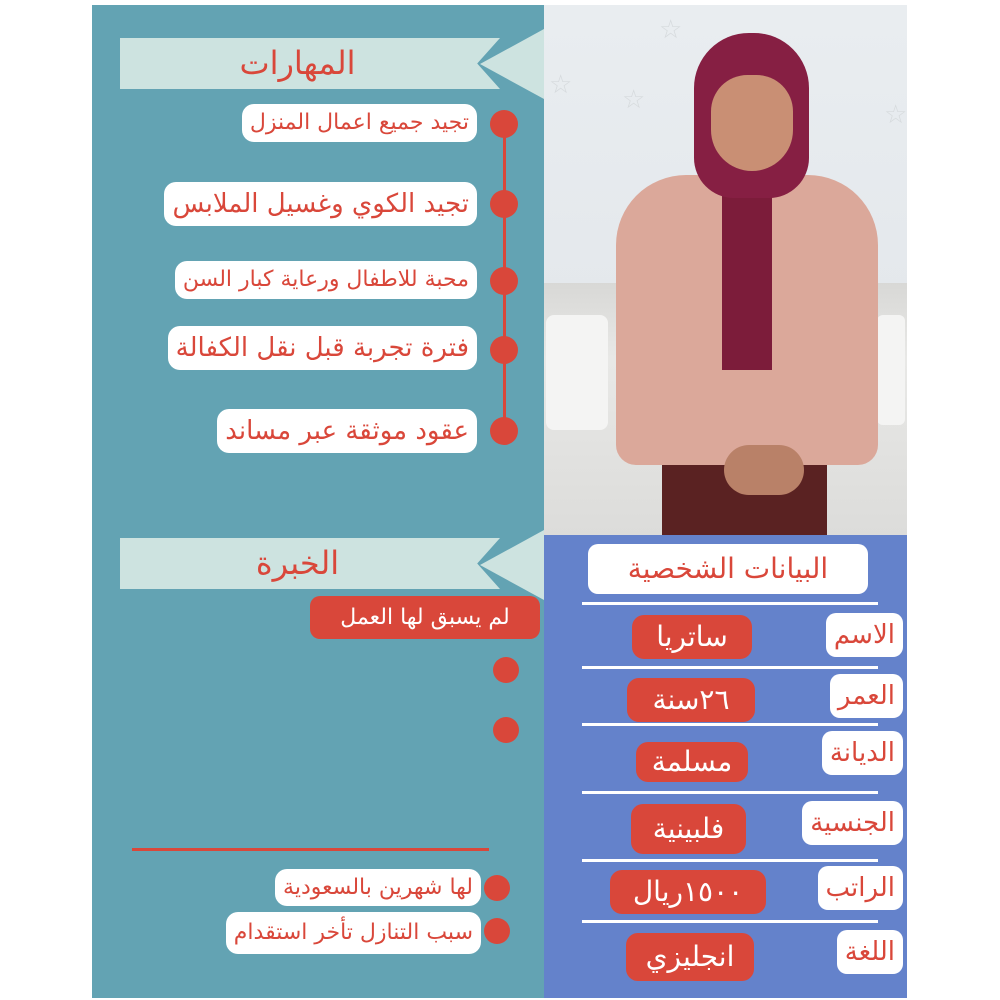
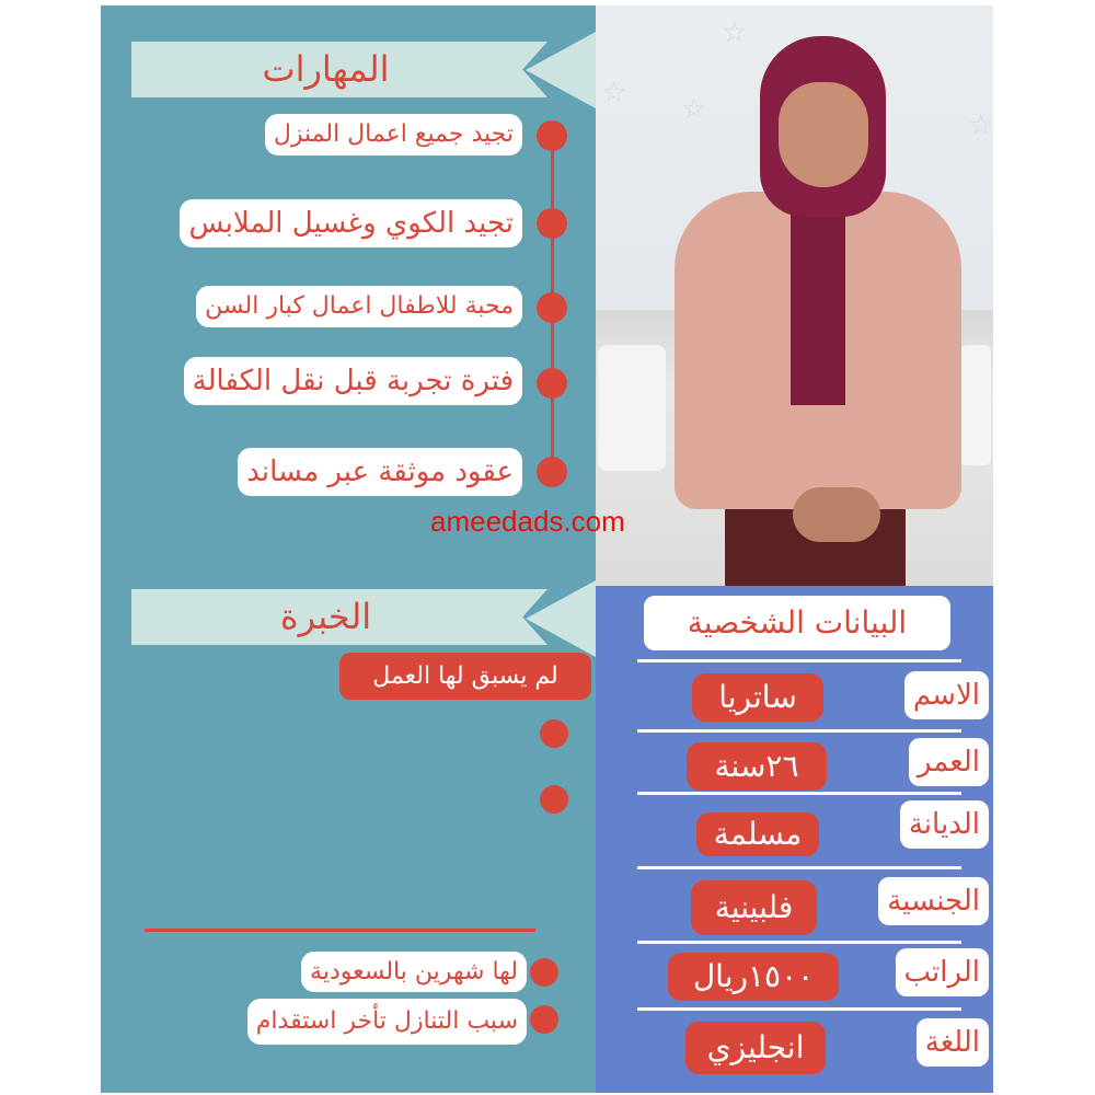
  ☆
  المهارات
  تجيد جميع اعمال المنزل
  تجيد الكوي وغسيل الملابس
- محبة للاطفال ورعاية كبار السن
+ محبة للاطفال اعمال كبار السن
  فترة تجربة قبل نقل الكفالة
  عقود موثقة عبر مساند
+ ameedads.com
  الخبرة
  لم يسبق لها العمل
  لها شهرين بالسعودية
  سبب التنازل تأخر استقدام
  البيانات الشخصية
  الاسم
  ساتريا
  العمر
  ٢٦سنة
  الديانة
  مسلمة
  الجنسية
  فلبينية
  الراتب
  ١٥٠٠ريال
  اللغة
  انجليزي
